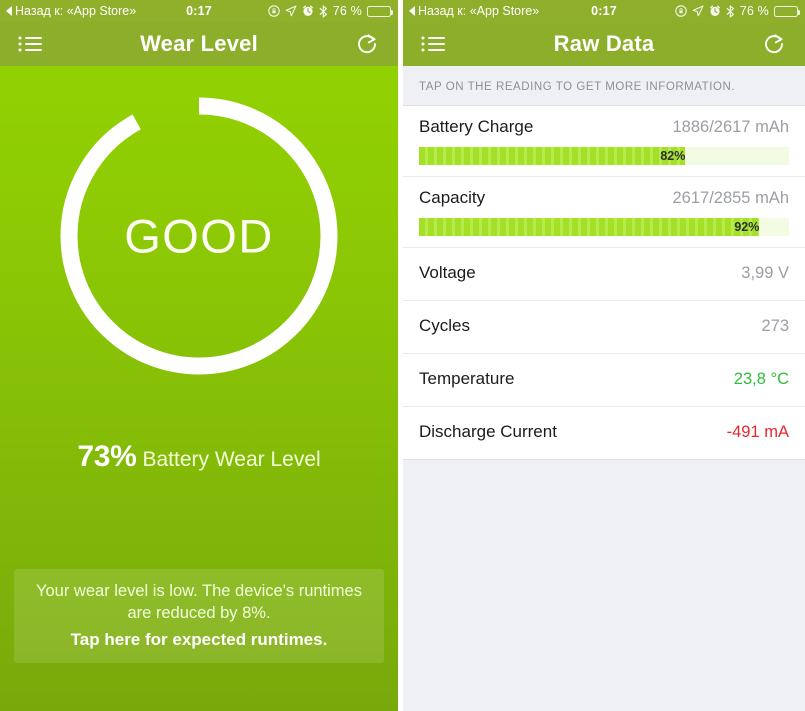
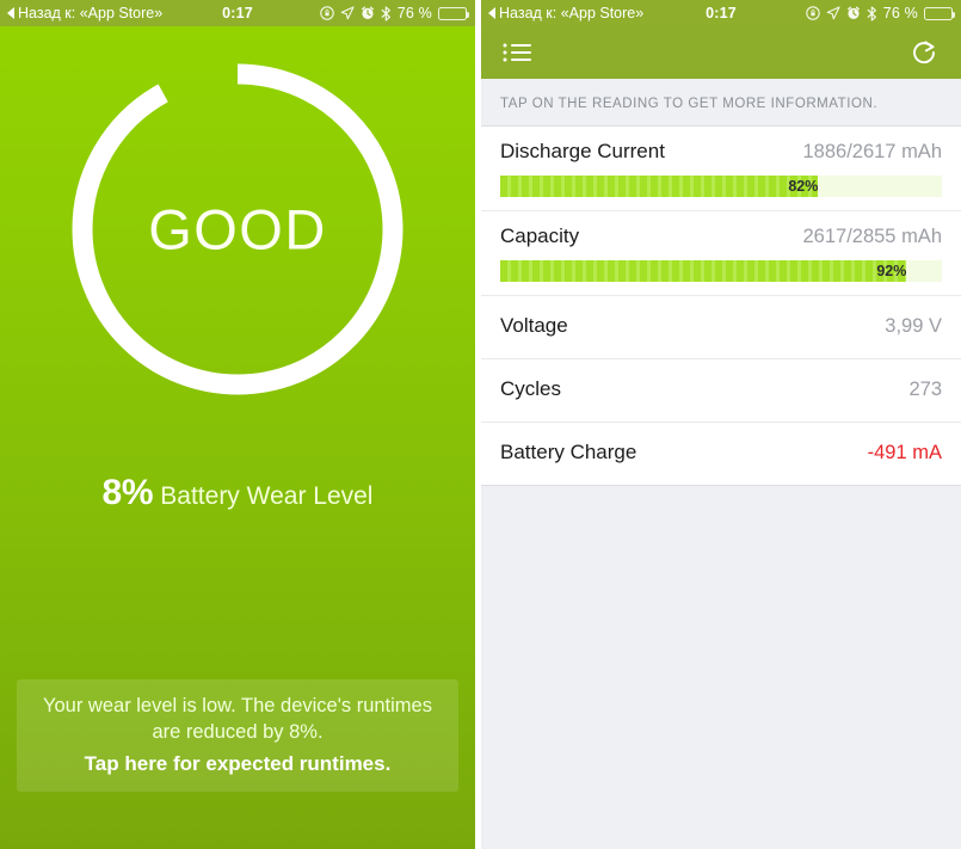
  Назад к: «App Store»
  0:17
  76 %
- Wear Level
  GOOD
- 73% Battery Wear Level
+ 8% Battery Wear Level
  Your wear level is low. The device's runtimes are reduced by 8%.
  Tap here for expected runtimes.
  Назад к: «App Store»
  0:17
  76 %
- Raw Data
  TAP ON THE READING TO GET MORE INFORMATION.
- Battery Charge
+ Discharge Current
  1886/2617 mAh
  82%
  Capacity
  2617/2855 mAh
  92%
  Voltage
  3,99 V
  Cycles
  273
- Temperature
- 23,8 °C
- Discharge Current
+ Battery Charge
  -491 mA
